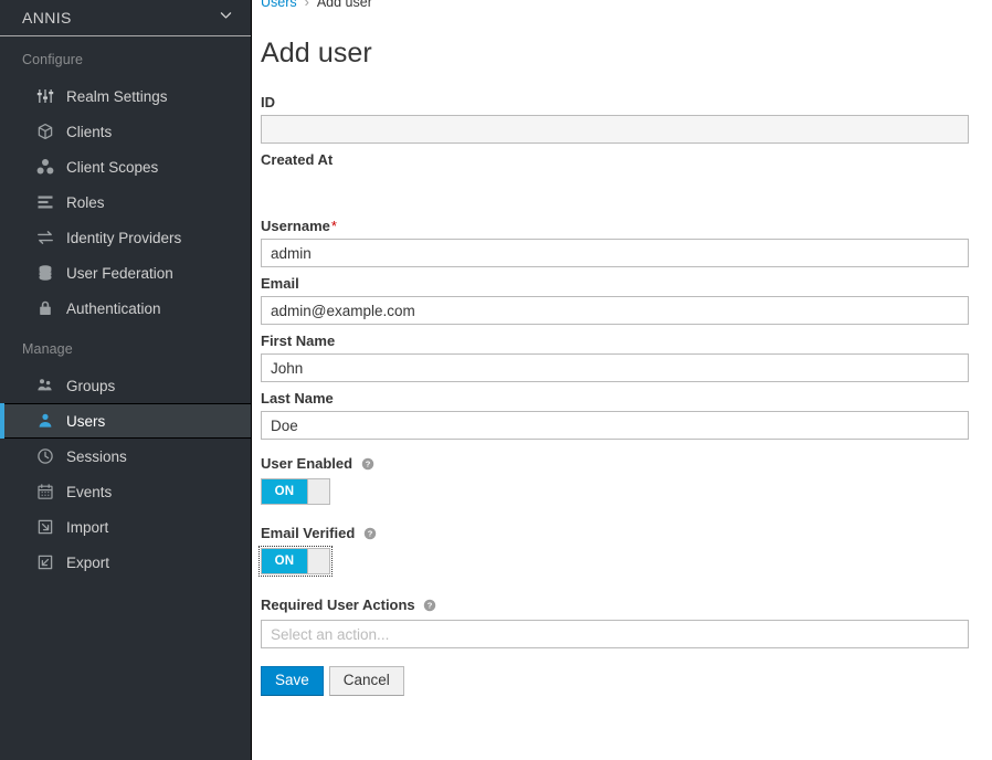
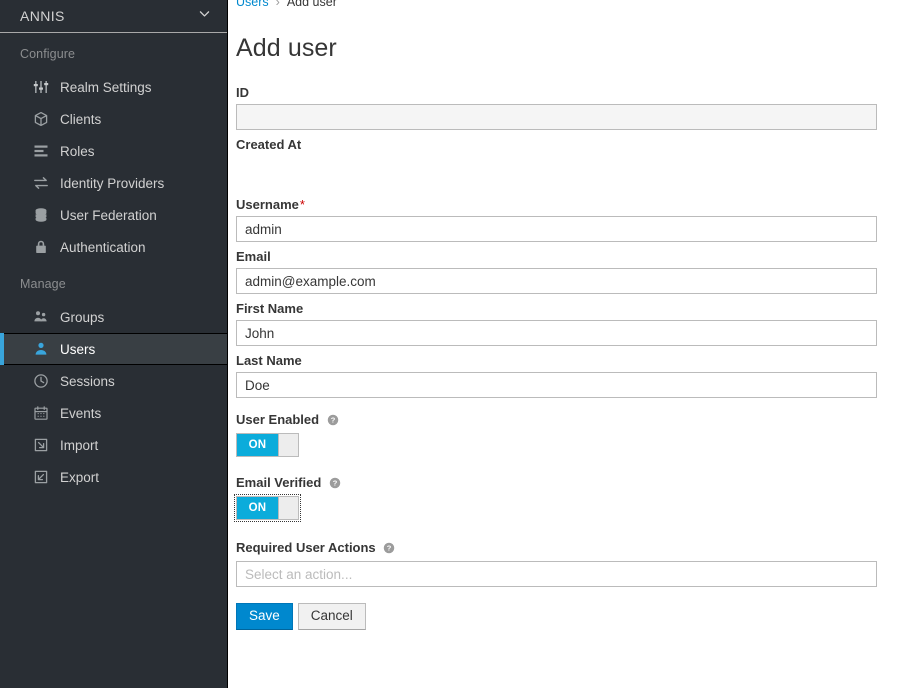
  ANNIS
  Configure
  Realm Settings
  Clients
- Client Scopes
  Roles
  Identity Providers
  User Federation
  Authentication
  Manage
  Groups
  Users
  Sessions
  Events
  Import
  Export
  Users › Add user
  Add user
  ID
  Created At
  Username*
  admin
  Email
  admin@example.com
  First Name
  John
  Last Name
  Doe
  User Enabled
  ?
  ON
  Email Verified
  ?
  ON
  Required User Actions
  ?
  Select an action...
  Save
  Cancel
